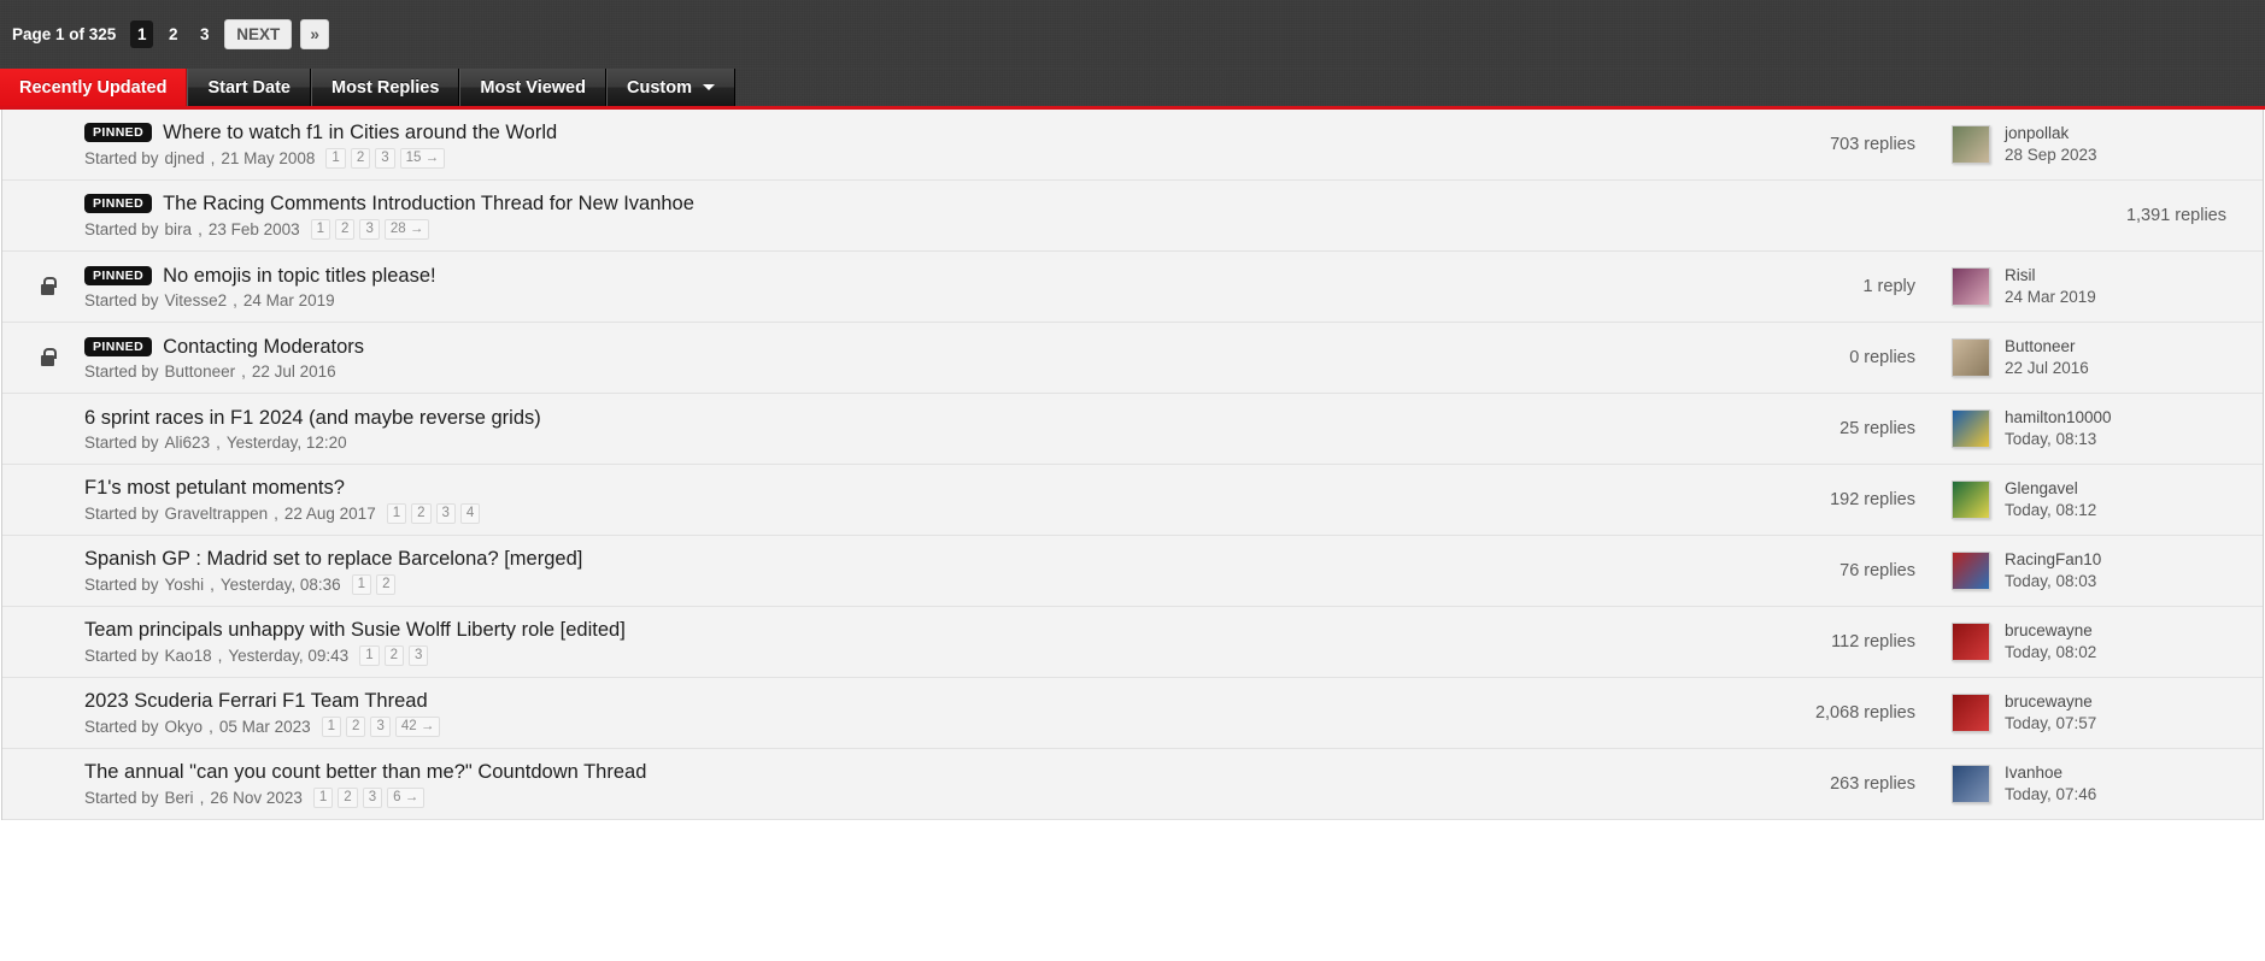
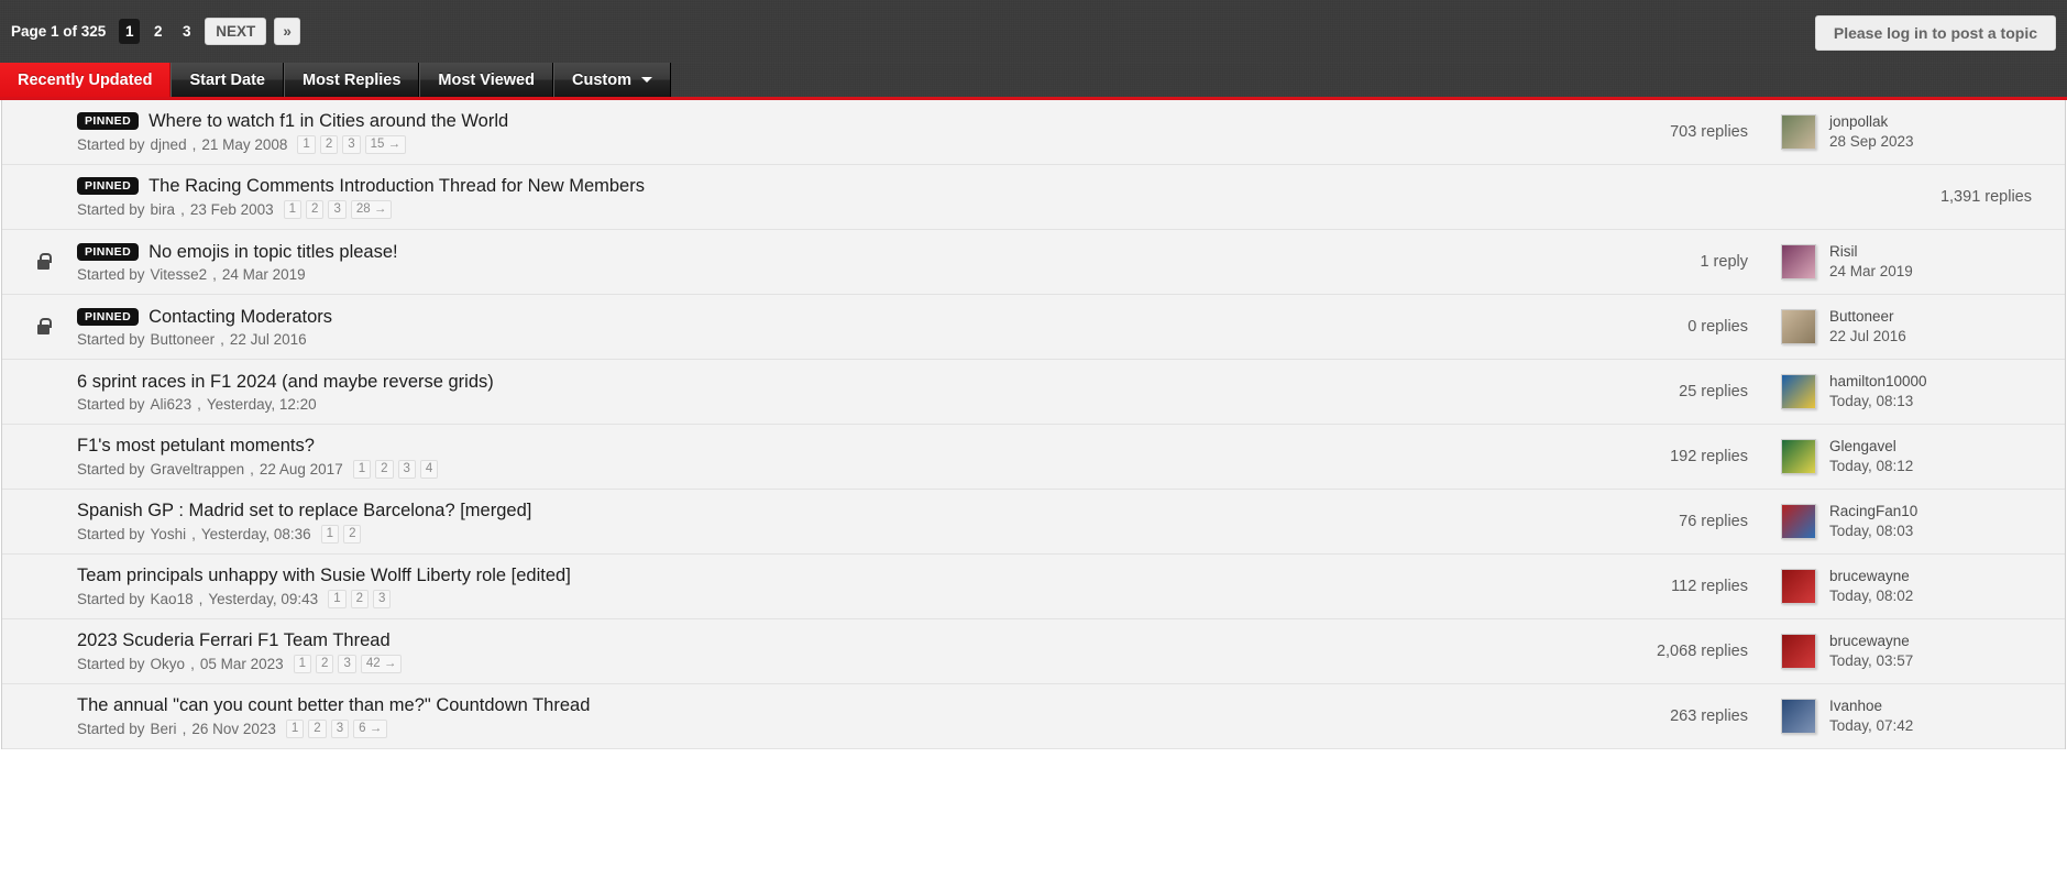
  Page 1 of 325
  1
  2
  3
  NEXT
  »
+ Please log in to post a topic
  Recently Updated
  Start Date
  Most Replies
  Most Viewed
  Custom
  PINNED
  Where to watch f1 in Cities around the World
  Started by
  djned
  ,
  21 May 2008
  1
  2
  3
  15 →
  703 replies
  jonpollak
  28 Sep 2023
  PINNED
- The Racing Comments Introduction Thread for New Ivanhoe
+ The Racing Comments Introduction Thread for New Members
  Started by
  bira
  ,
  23 Feb 2003
  1
  2
  3
  28 →
  1,391 replies
  PINNED
  No emojis in topic titles please!
  Started by
  Vitesse2
  ,
  24 Mar 2019
  1 reply
  Risil
  24 Mar 2019
  PINNED
  Contacting Moderators
  Started by
  Buttoneer
  ,
  22 Jul 2016
  0 replies
  Buttoneer
  22 Jul 2016
  6 sprint races in F1 2024 (and maybe reverse grids)
  Started by
  Ali623
  ,
  Yesterday, 12:20
  25 replies
  hamilton10000
  Today, 08:13
  F1's most petulant moments?
  Started by
  Graveltrappen
  ,
  22 Aug 2017
  1
  2
  3
  4
  192 replies
  Glengavel
  Today, 08:12
  Spanish GP : Madrid set to replace Barcelona? [merged]
  Started by
  Yoshi
  ,
  Yesterday, 08:36
  1
  2
  76 replies
  RacingFan10
  Today, 08:03
  Team principals unhappy with Susie Wolff Liberty role [edited]
  Started by
  Kao18
  ,
  Yesterday, 09:43
  1
  2
  3
  112 replies
  brucewayne
  Today, 08:02
  2023 Scuderia Ferrari F1 Team Thread
  Started by
  Okyo
  ,
  05 Mar 2023
  1
  2
  3
  42 →
  2,068 replies
  brucewayne
- Today, 07:57
+ Today, 03:57
  The annual "can you count better than me?" Countdown Thread
  Started by
  Beri
  ,
  26 Nov 2023
  1
  2
  3
  6 →
  263 replies
  Ivanhoe
- Today, 07:46
+ Today, 07:42
